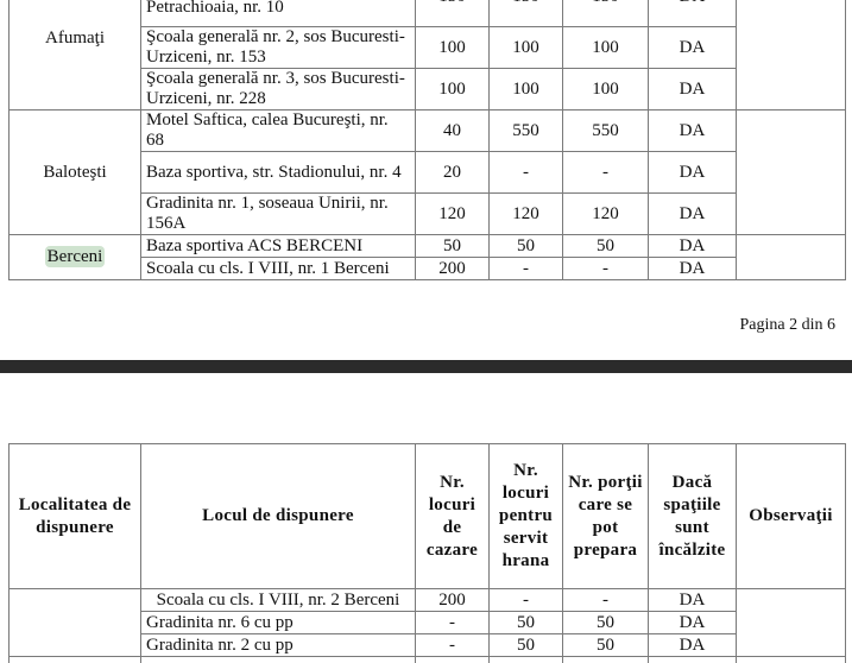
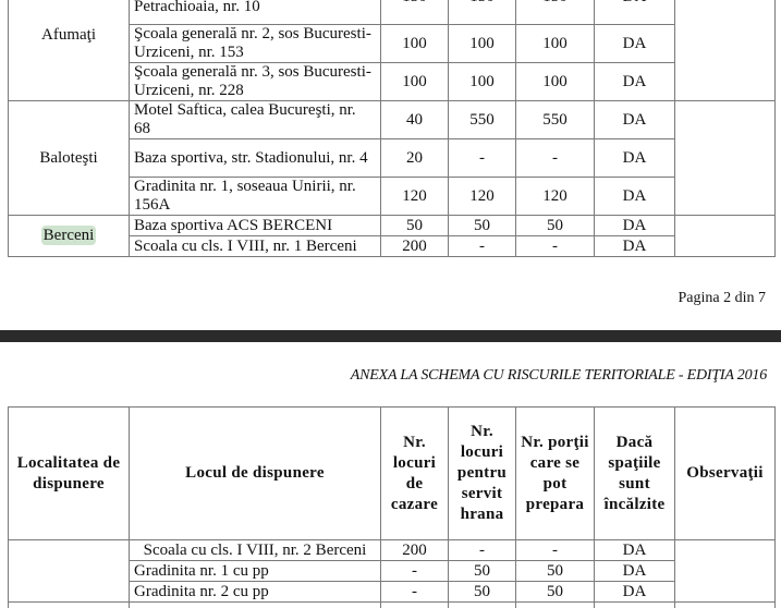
  Şcoala generală nr. 2, sos Bucuresti-Urziceni, nr. 153	100	100	100	DA
  Şcoala generală nr. 3, sos Bucuresti-Urziceni, nr. 228	100	100	100	DA
  Baloteşti	Motel Saftica, calea Bucureşti, nr. 68	40	550	550	DA
  Baza sportiva, str. Stadionului, nr. 4	20	-	-	DA
  Gradinita nr. 1, soseaua Unirii, nr. 156A	120	120	120	DA
  Berceni	Baza sportiva ACS BERCENI	50	50	50	DA
  Scoala cu cls. I VIII, nr. 1 Berceni	200	-	-	DA
- Pagina 2 din 6
+ Pagina 2 din 7
+ ANEXA LA SCHEMA CU RISCURILE TERITORIALE - EDIŢIA 2016
  Localitatea de dispunere	Locul de dispunere	Nr. locuri de cazare	Nr. locuri pentru servit hrana	Nr. porţii care se pot prepara	Dacă spaţiile sunt încălzite	Observaţii
  	Scoala cu cls. I VIII, nr. 2 Berceni	200	-	-	DA
- Gradinita nr. 6 cu pp	-	50	50	DA
+ Gradinita nr. 1 cu pp	-	50	50	DA
  Gradinita nr. 2 cu pp	-	50	50	DA
